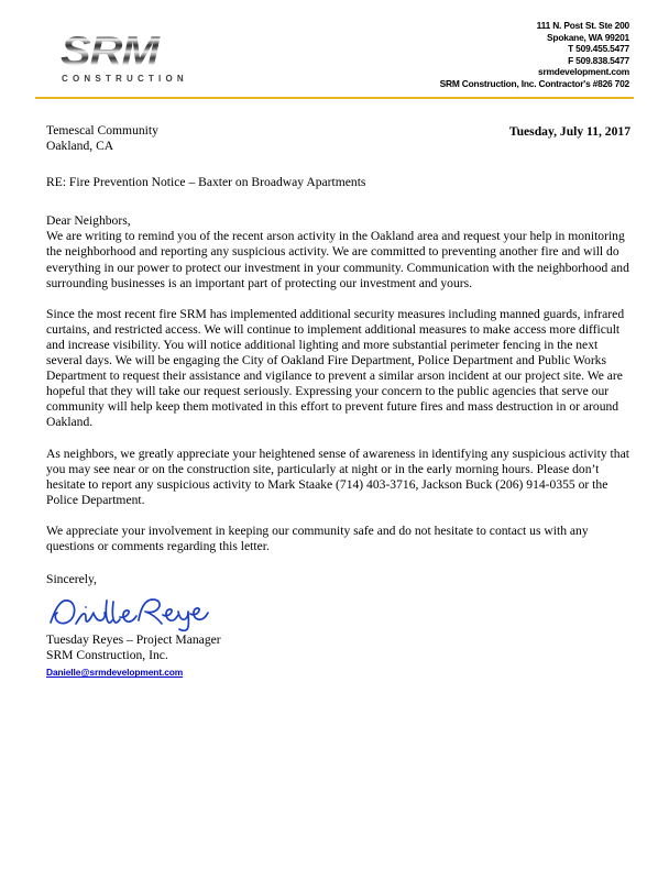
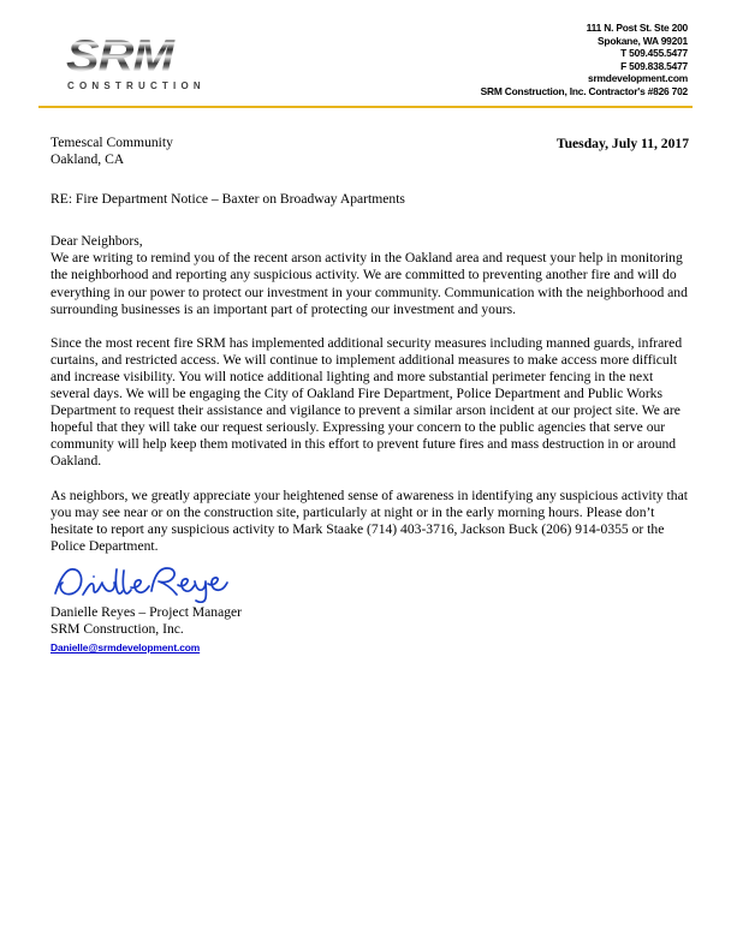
  SRM
  CONSTRUCTION
  111 N. Post St. Ste 200
  Spokane, WA 99201
  T 509.455.5477
  F 509.838.5477
  srmdevelopment.com
  SRM Construction, Inc. Contractor's #826 702
  Temescal Community
  Oakland, CA
  Tuesday, July 11, 2017
- RE: Fire Prevention Notice – Baxter on Broadway Apartments
+ RE: Fire Department Notice – Baxter on Broadway Apartments
  Dear Neighbors,
  We are writing to remind you of the recent arson activity in the Oakland area and request your help in monitoring the neighborhood and reporting any suspicious activity. We are committed to preventing another fire and will do everything in our power to protect our investment in your community. Communication with the neighborhood and surrounding businesses is an important part of protecting our investment and yours.
  Since the most recent fire SRM has implemented additional security measures including manned guards, infrared curtains, and restricted access. We will continue to implement additional measures to make access more difficult and increase visibility. You will notice additional lighting and more substantial perimeter fencing in the next several days. We will be engaging the City of Oakland Fire Department, Police Department and Public Works Department to request their assistance and vigilance to prevent a similar arson incident at our project site. We are hopeful that they will take our request seriously. Expressing your concern to the public agencies that serve our community will help keep them motivated in this effort to prevent future fires and mass destruction in or around Oakland.
  As neighbors, we greatly appreciate your heightened sense of awareness in identifying any suspicious activity that you may see near or on the construction site, particularly at night or in the early morning hours. Please don’t hesitate to report any suspicious activity to Mark Staake (714) 403-3716, Jackson Buck (206) 914-0355 or the Police Department.
- We appreciate your involvement in keeping our community safe and do not hesitate to contact us with any questions or comments regarding this letter.
- Sincerely,
- Tuesday Reyes – Project Manager
+ Danielle Reyes – Project Manager
  SRM Construction, Inc.
  Danielle@srmdevelopment.com
